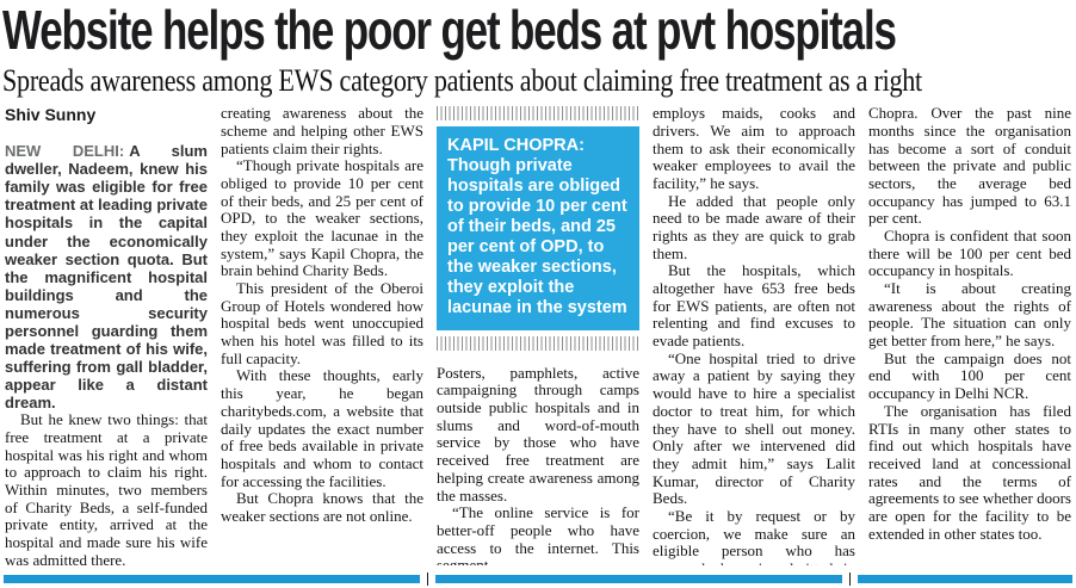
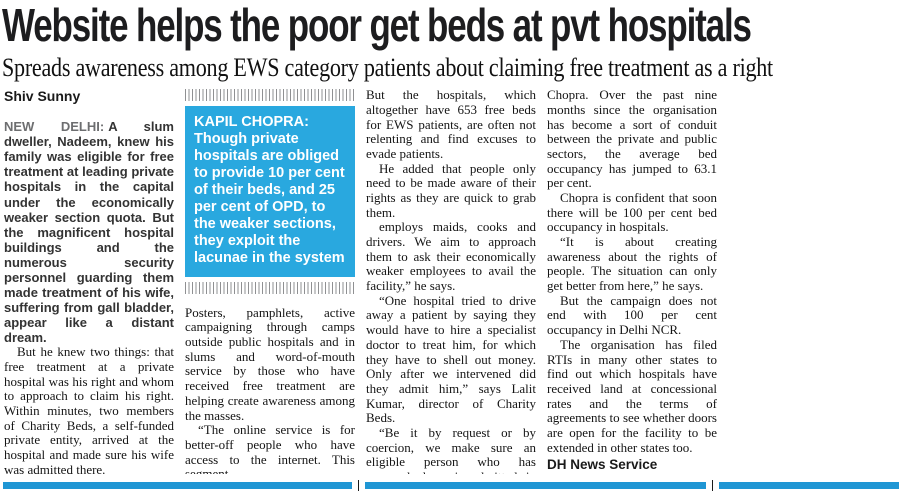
  Website helps the poor get beds at pvt hospitals
  Spreads awareness among EWS category patients about claiming free treatment as a right
  Shiv Sunny
  NEW DELHI: A slum dweller, Nadeem, knew his family was eligible for free treatment at leading private hospitals in the capital under the economically weaker section quota. But the magnificent hospital buildings and the numerous security personnel guarding them made treatment of his wife, suffering from gall bladder, appear like a distant dream.
  But he knew two things: that free treatment at a private hospital was his right and whom to approach to claim his right. Within minutes, two members of Charity Beds, a self-funded private entity, arrived at the hospital and made sure his wife was admitted there.
- creating awareness about the scheme and helping other EWS patients claim their rights.
- “Though private hospitals are obliged to provide 10 per cent of their beds, and 25 per cent of OPD, to the weaker sections, they exploit the lacunae in the system,” says Kapil Chopra, the brain behind Charity Beds.
- This president of the Oberoi Group of Hotels wondered how hospital beds went unoccupied when his hotel was filled to its full capacity.
- With these thoughts, early this year, he began charitybeds.com, a website that daily updates the exact number of free beds available in private hospitals and whom to contact for accessing the facilities.
- But Chopra knows that the weaker sections are not online.
  KAPIL CHOPRA:
  Though private hospitals are obliged to provide 10 per cent of their beds, and 25 per cent of OPD, to the weaker sections, they exploit the lacunae in the system
  Posters, pamphlets, active campaigning through camps outside public hospitals and in slums and word-of-mouth service by those who have received free treatment are helping create awareness among the masses.
  “The online service is for better-off people who have access to the internet. This segment
- employs maids, cooks and drivers. We aim to approach them to ask their economically weaker employees to avail the facility,” he says.
+ But the hospitals, which altogether have 653 free beds for EWS patients, are often not relenting and find excuses to evade patients.
  He added that people only need to be made aware of their rights as they are quick to grab them.
- But the hospitals, which altogether have 653 free beds for EWS patients, are often not relenting and find excuses to evade patients.
+ employs maids, cooks and drivers. We aim to approach them to ask their economically weaker employees to avail the facility,” he says.
  “One hospital tried to drive away a patient by saying they would have to hire a specialist doctor to treat him, for which they have to shell out money. Only after we intervened did they admit him,” says Lalit Kumar, director of Charity Beds.
  Chopra. Over the past nine months since the organisation has become a sort of conduit between the private and public sectors, the average bed occupancy has jumped to 63.1 per cent.
  Chopra is confident that soon there will be 100 per cent bed occupancy in hospitals.
  “It is about creating awareness about the rights of people. The situation can only get better from here,” he says.
  But the campaign does not end with 100 per cent occupancy in Delhi NCR.
  The organisation has filed RTIs in many other states to find out which hospitals have received land at concessional rates and the terms of agreements to see whether doors are open for the facility to be extended in other states too.
+ DH News Service
